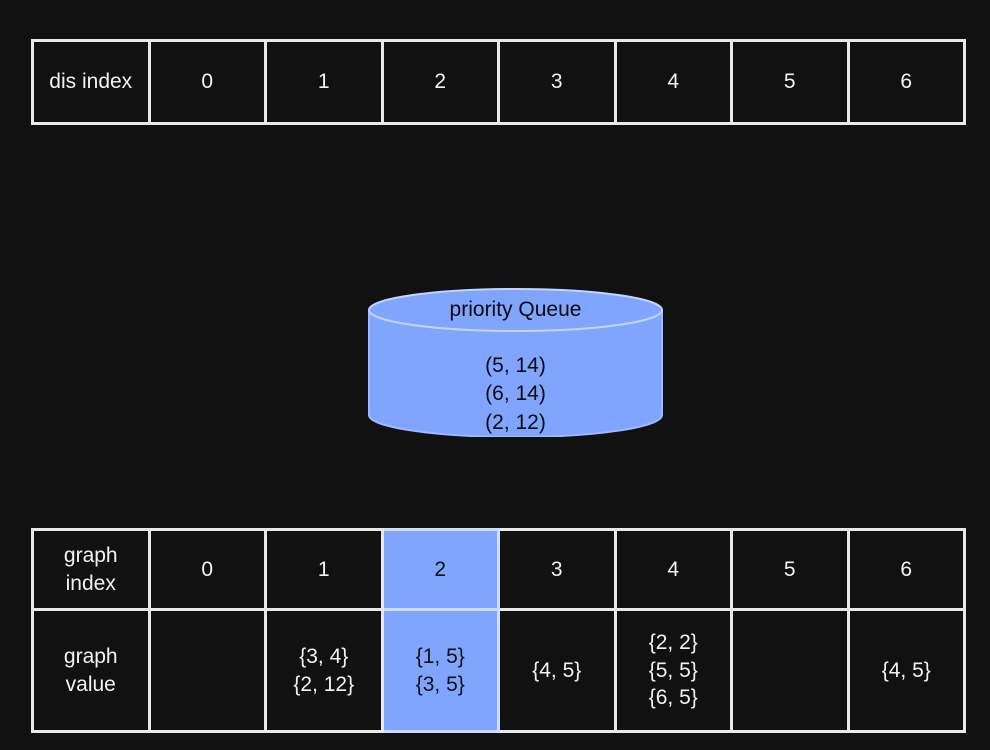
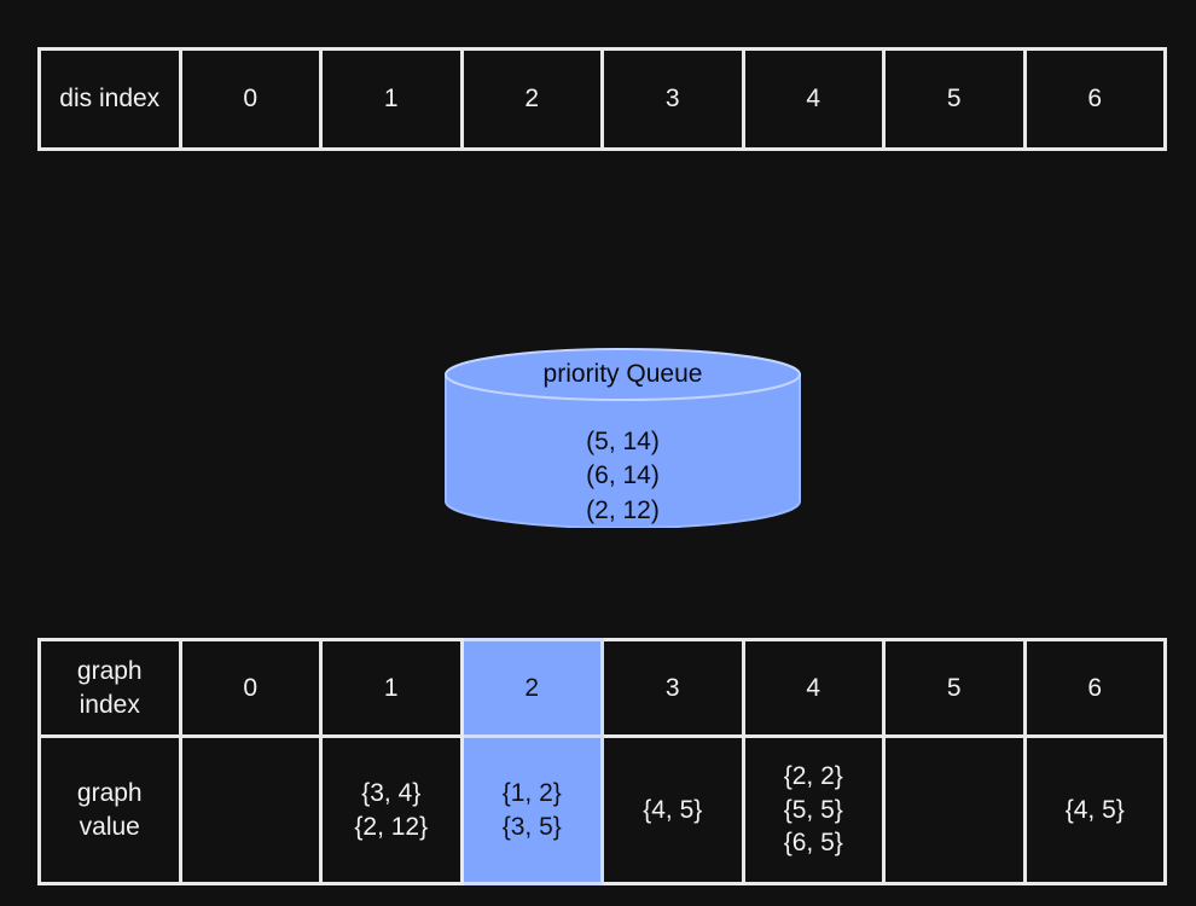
  dis index	0	1	2	3	4	5	6
  priority Queue
  (5, 14)
  (6, 14)
  (2, 12)
  graph index	0	1	2	3	4	5	6
- graph value		{3, 4} {2, 12}	{1, 5} {3, 5}	{4, 5}	{2, 2} {5, 5} {6, 5}		{4, 5}
+ graph value		{3, 4} {2, 12}	{1, 2} {3, 5}	{4, 5}	{2, 2} {5, 5} {6, 5}		{4, 5}
